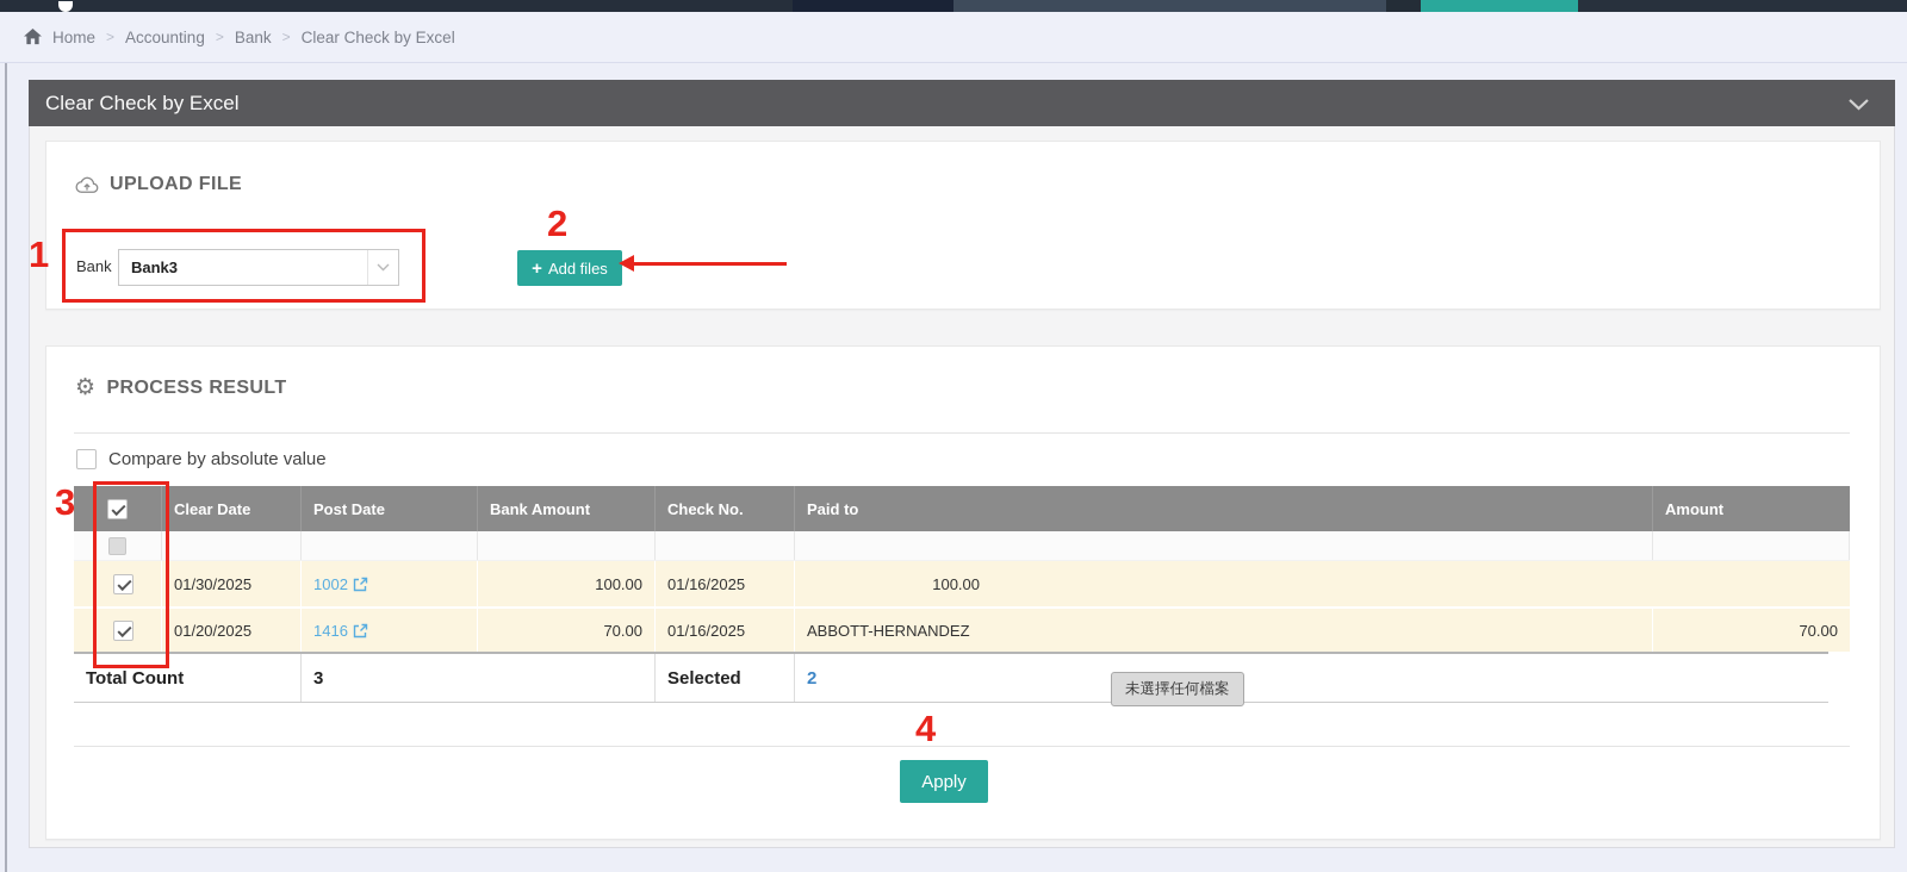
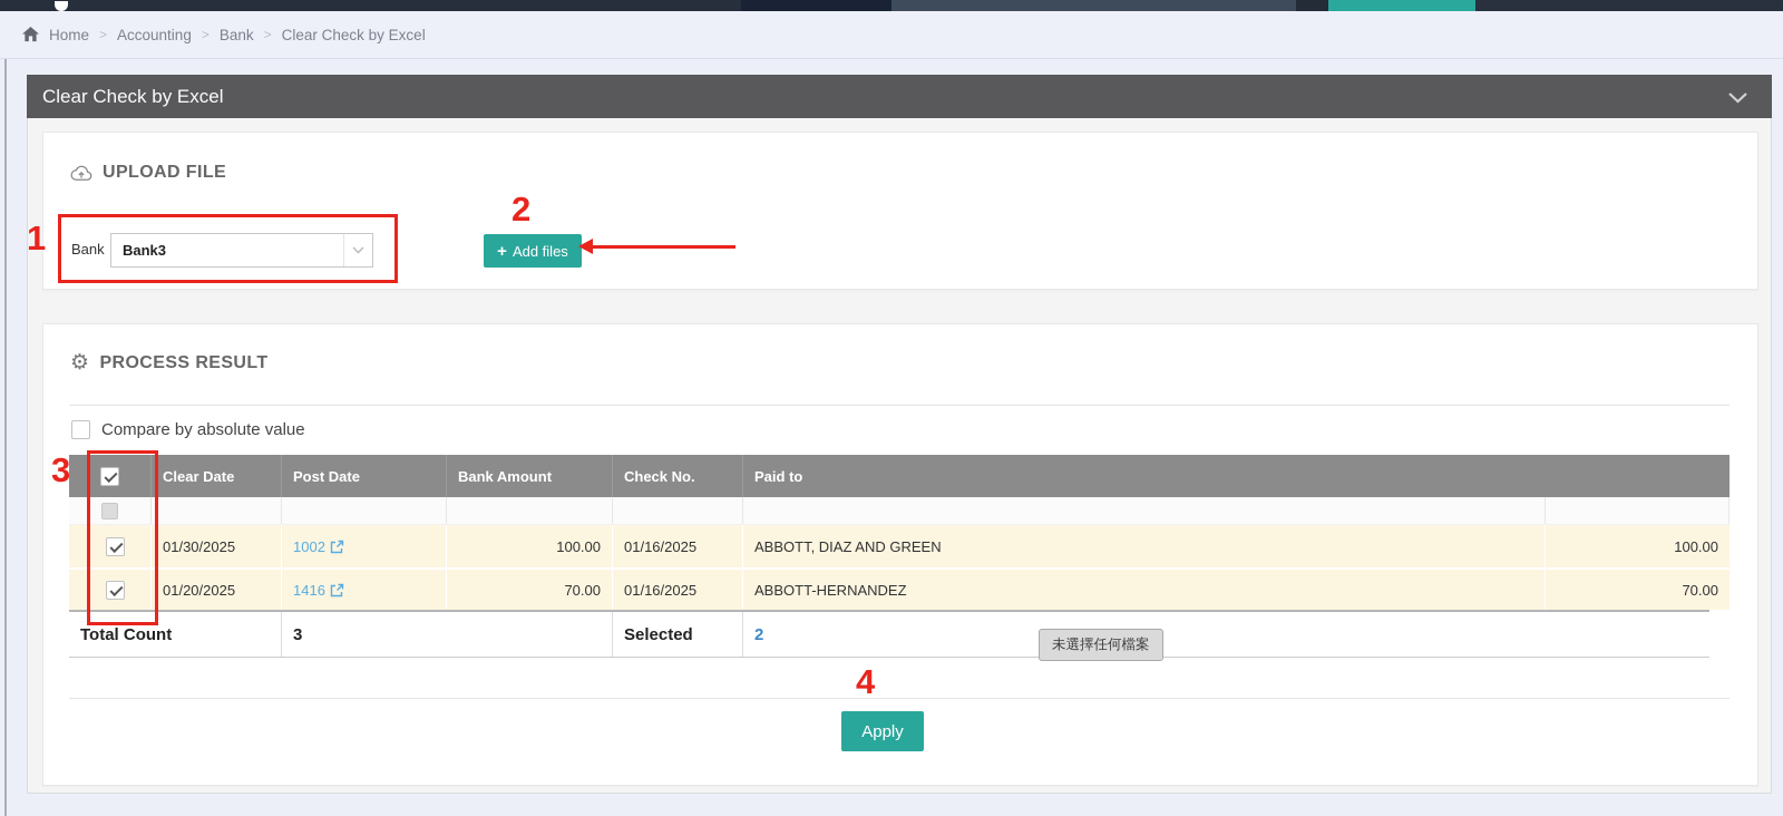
  Home
  >
  Accounting
  >
  Bank
  >
  Clear Check by Excel
  Clear Check by Excel
  UPLOAD FILE
  Bank
  Bank3
  +
  Add files
  ⚙
  PROCESS RESULT
  Compare by absolute value
  Clear Date
  Post Date
  Bank Amount
  Check No.
  Paid to
- Amount
  01/30/2025
  1002
  100.00
  01/16/2025
+ ABBOTT, DIAZ AND GREEN
  100.00
  01/20/2025
  1416
  70.00
  01/16/2025
  ABBOTT-HERNANDEZ
  70.00
  Total Count
  3
  Selected
  2
  未選擇任何檔案
  Apply
  1
  2
  3
  4
